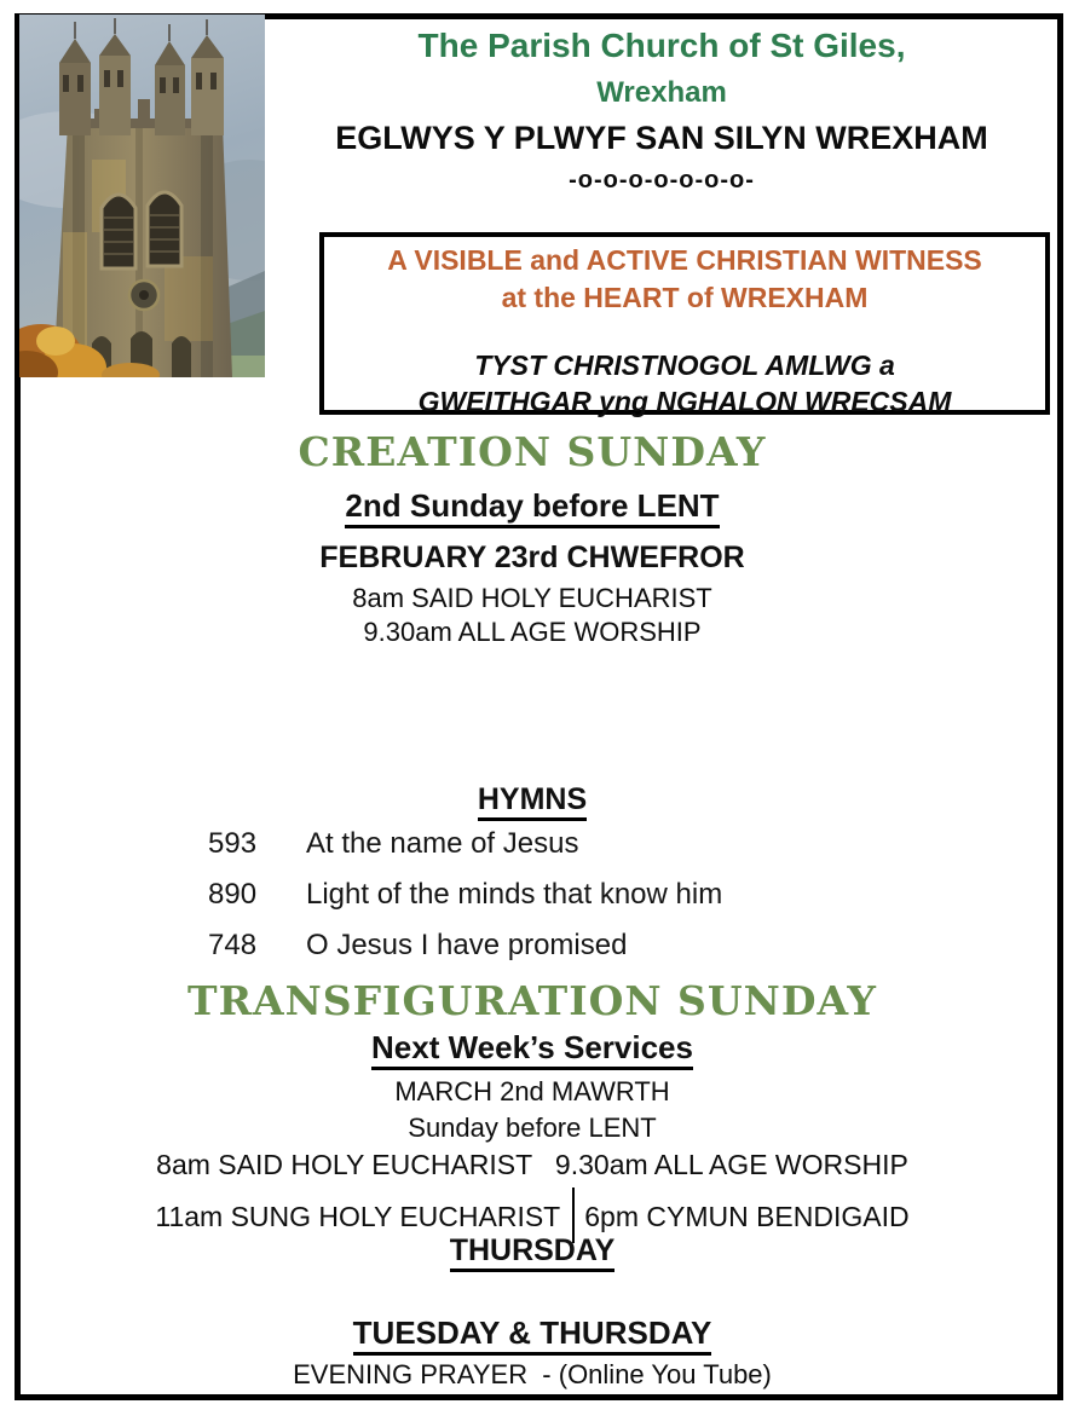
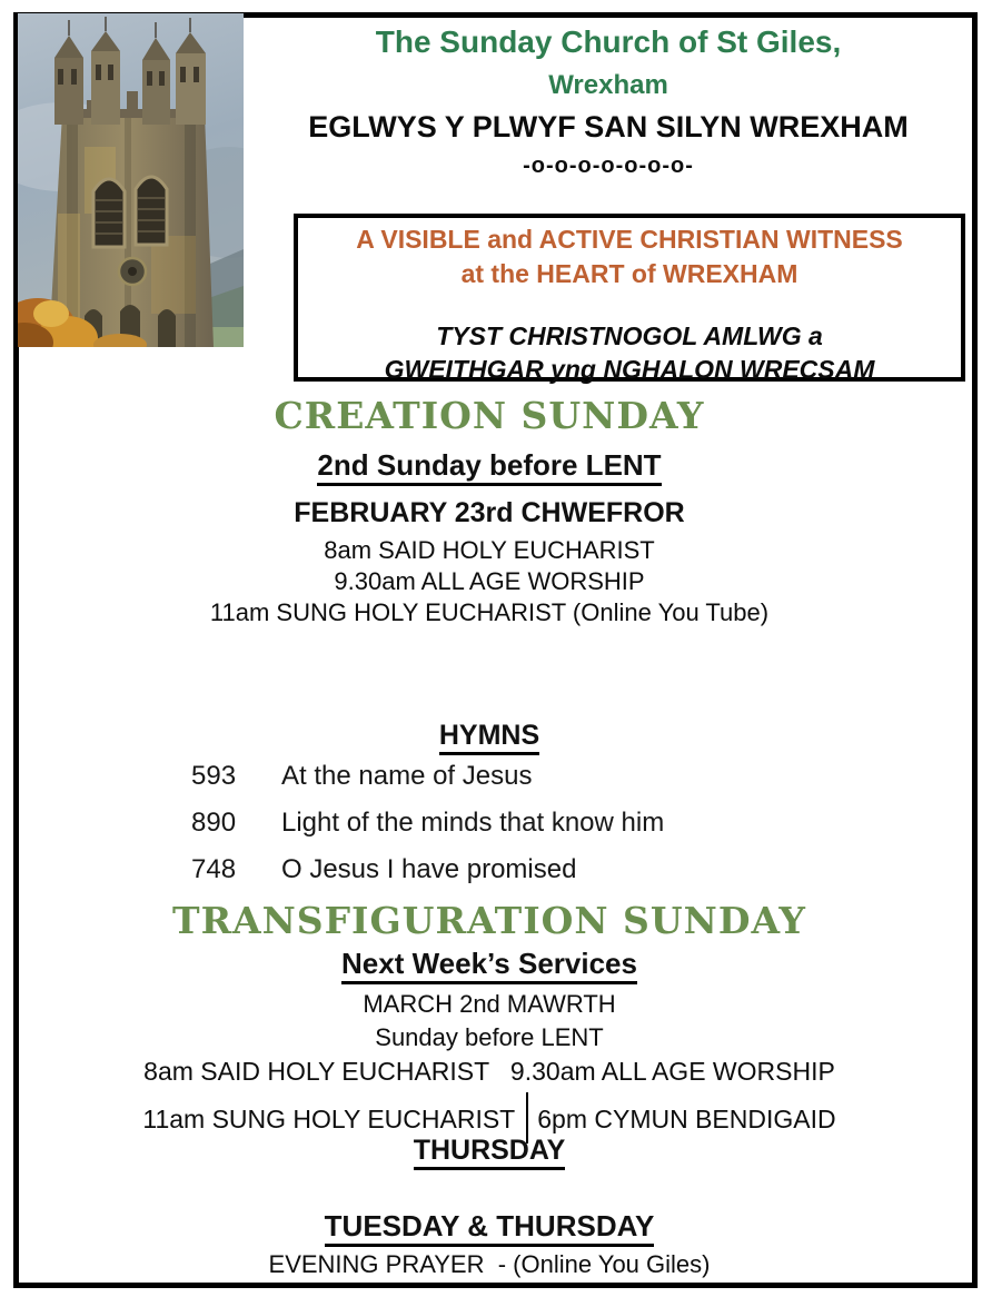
- The Parish Church of St Giles,
+ The Sunday Church of St Giles,
  Wrexham
  EGLWYS Y PLWYF SAN SILYN WREXHAM
  -o-o-o-o-o-o-o-
  A VISIBLE and ACTIVE CHRISTIAN WITNESS
  at the HEART of WREXHAM
  TYST CHRISTNOGOL AMLWG a
  GWEITHGAR yng NGHALON WRECSAM
  CREATION SUNDAY
  2nd Sunday before LENT
  FEBRUARY 23rd CHWEFROR
  8am SAID HOLY EUCHARIST
  9.30am ALL AGE WORSHIP
+ 11am SUNG HOLY EUCHARIST (Online You Tube)
  HYMNS
  593
  At the name of Jesus
  890
  Light of the minds that know him
  748
  O Jesus I have promised
  TRANSFIGURATION SUNDAY
  Next Week’s Services
  MARCH 2nd MAWRTH
  Sunday before LENT
  8am SAID HOLY EUCHARIST 9.30am ALL AGE WORSHIP
  11am SUNG HOLY EUCHARIST 6pm CYMUN BENDIGAID
  THURSDAY
  TUESDAY & THURSDAY
- EVENING PRAYER - (Online You Tube)
+ EVENING PRAYER - (Online You Giles)
